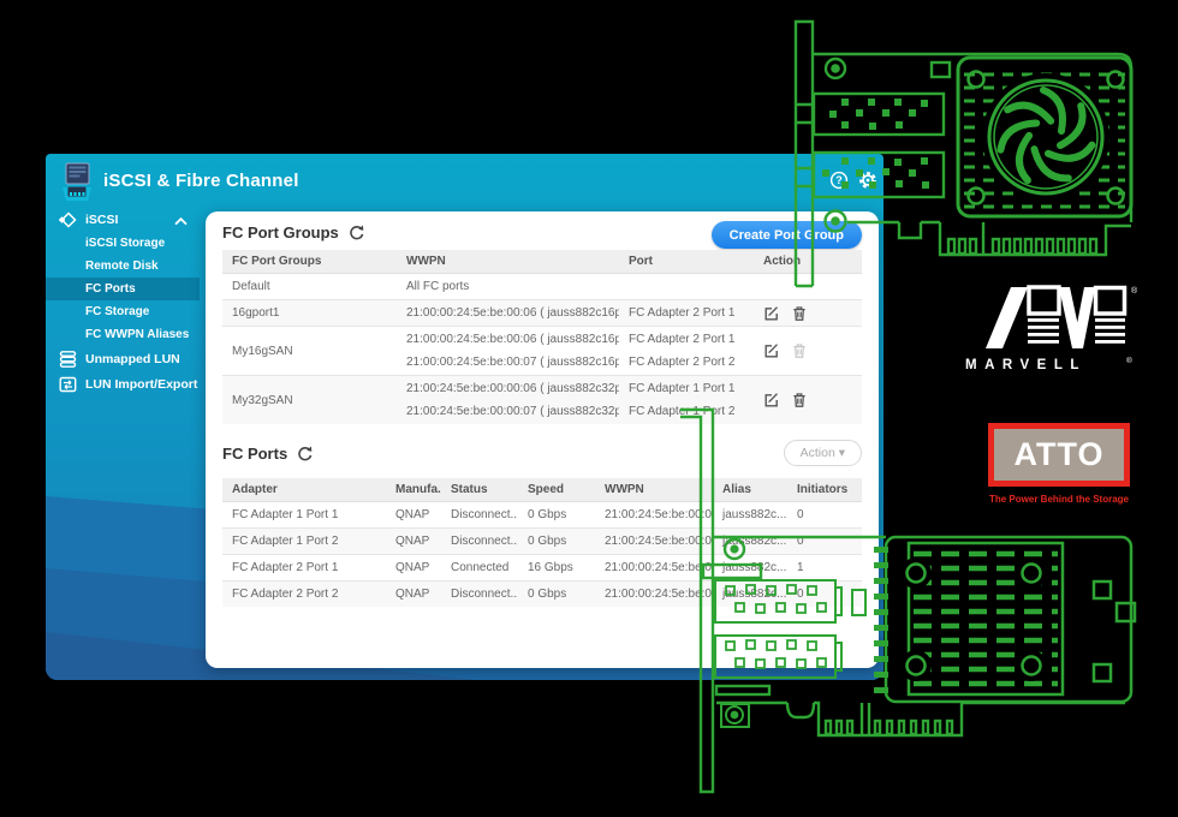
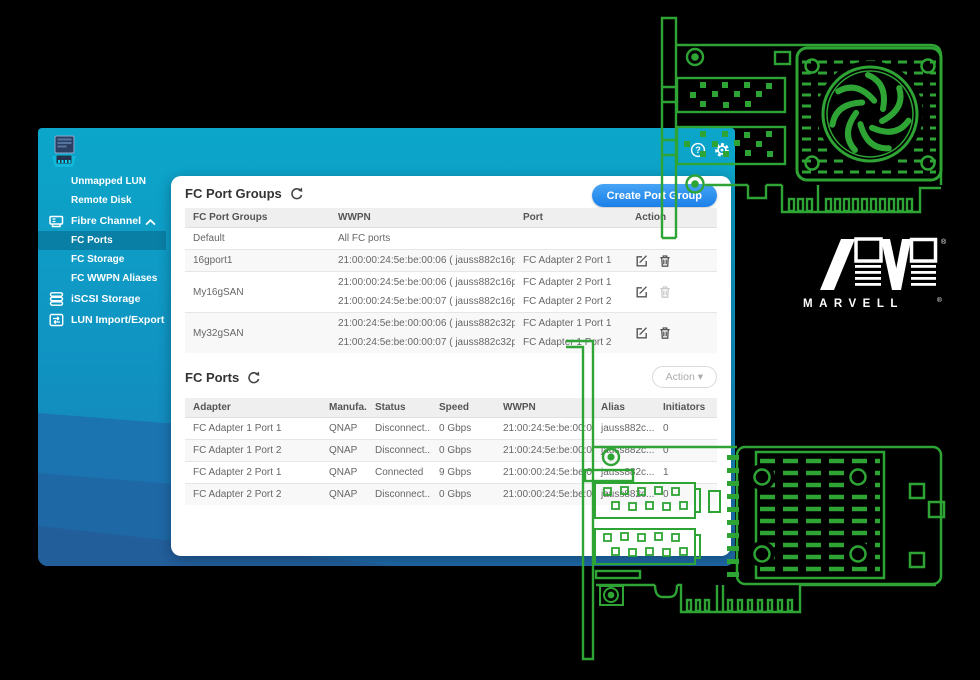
  MARVELL
- ATTO
- The Power Behind the Storage
- iSCSI & Fibre Channel
  ?
- iSCSI
- iSCSI Storage
+ Unmapped LUN
  Remote Disk
+ Fibre Channel
  FC Ports
  FC Storage
  FC WWPN Aliases
- Unmapped LUN
+ iSCSI Storage
  LUN Import/Export
  FC Port Groups
  Create Port Group
  FC Port Groups	WWPN	Port	Actio
  Default	All FC ports
  16gport1	21:00:00:24:5e:be:00:06 ( jauss882c16p	FC Adapter 2 Port 1
  My16gSAN	21:00:00:24:5e:be:00:06 ( jauss882c16p21:00:00:24:5e:be:00:07 ( jauss882c16p	FC Adapter 2 Port 1FC Adapter 2 Port 2
  My32gSAN	21:00:24:5e:be:00:00:06 ( jauss882c32p21:00:24:5e:be:00:00:07 ( jauss882c32p	FC Adapter 1 Port 1FC Adapter 1 Prt 2
  FC Ports
  Action ▾
  Adapter	Manufa.	Status	Speed	WWPN	Alias	Initiators
  FC Adapter 1 Port 1	QNAP	Disconnect..	0 Gbps	21:00:24:5e:be:00:0	jauss882c...	0
  FC Adapter 1 Port 2	QNAP	Disconnect..	0 Gbps	21:00:24:5e:be:00:0	jus882c...	0
- FC Adapter 2 Port 1	QNAP	Connected	16 Gbps	21:00:00:24:5e:be0	jauss82c...	1
+ FC Adapter 2 Port 1	QNAP	Connected	9 Gbps	21:00:00:24:5e:be0	jauss82c...	1
  FC Adapter 2 Port 2	QNAP	Disconnect..	0 Gbps	21:00:00:24:5e:be:0	js8...	0
